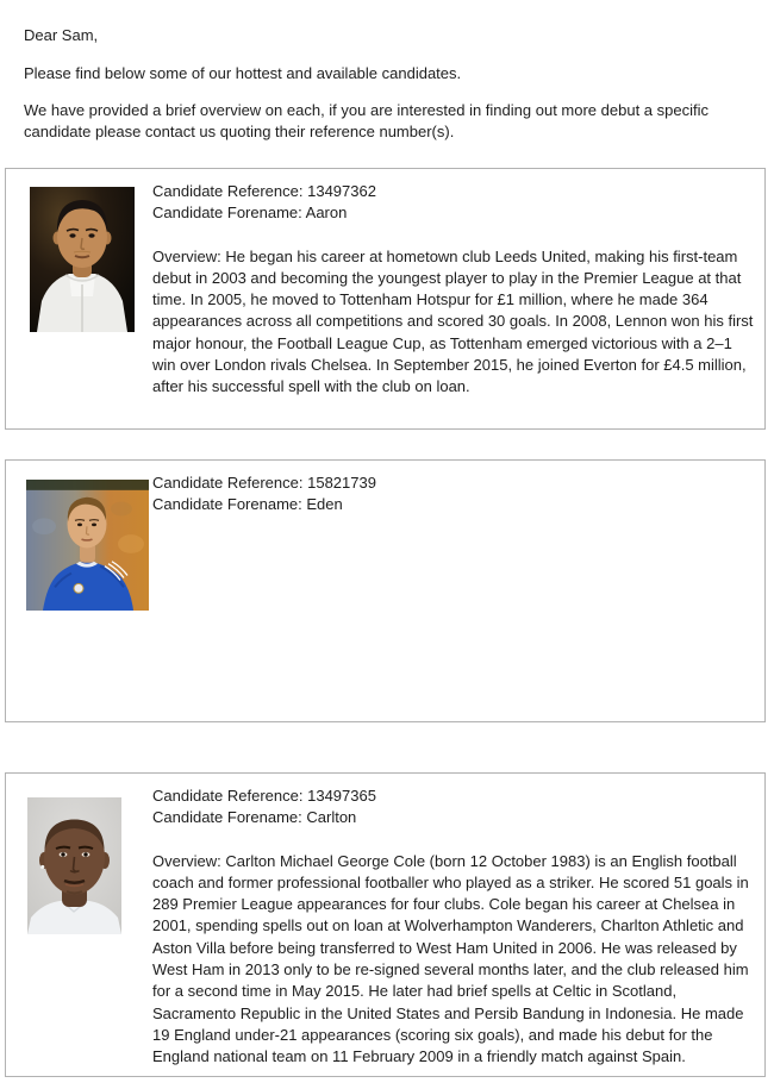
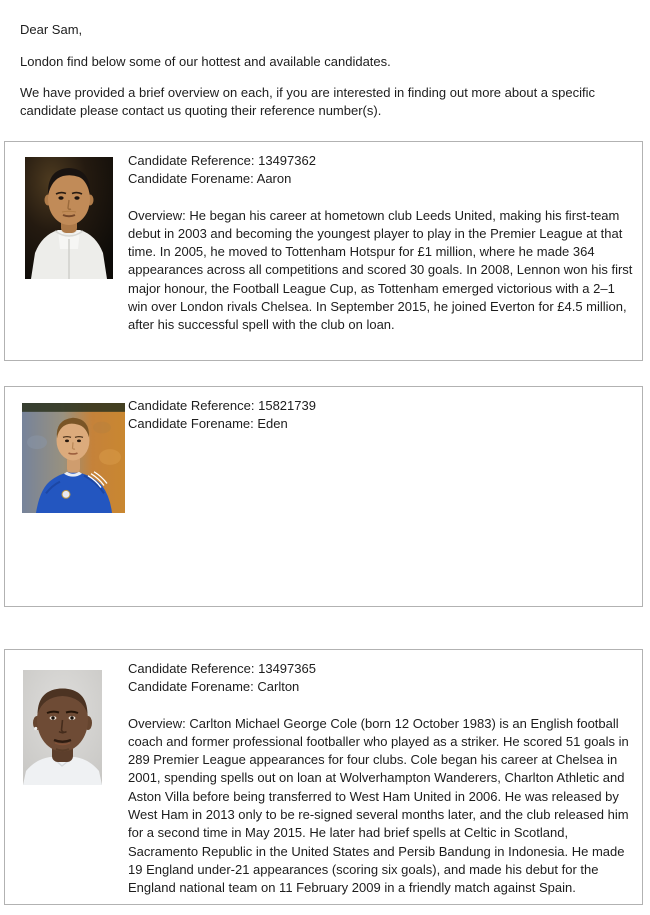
  Dear Sam,
- Please find below some of our hottest and available candidates.
+ London find below some of our hottest and available candidates.
- We have provided a brief overview on each, if you are interested in finding out more debut a specific candidate please contact us quoting their reference number(s).
+ We have provided a brief overview on each, if you are interested in finding out more about a specific candidate please contact us quoting their reference number(s).
  Candidate Reference: 13497362
  Candidate Forename: Aaron
  Overview: He began his career at hometown club Leeds United, making his first-team debut in 2003 and becoming the youngest player to play in the Premier League at that time. In 2005, he moved to Tottenham Hotspur for £1 million, where he made 364 appearances across all competitions and scored 30 goals. In 2008, Lennon won his first major honour, the Football League Cup, as Tottenham emerged victorious with a 2–1 win over London rivals Chelsea. In September 2015, he joined Everton for £4.5 million, after his successful spell with the club on loan.
  Candidate Reference: 15821739
  Candidate Forename: Eden
  Candidate Reference: 13497365
  Candidate Forename: Carlton
  Overview: Carlton Michael George Cole (born 12 October 1983) is an English football coach and former professional footballer who played as a striker. He scored 51 goals in 289 Premier League appearances for four clubs. Cole began his career at Chelsea in 2001, spending spells out on loan at Wolverhampton Wanderers, Charlton Athletic and Aston Villa before being transferred to West Ham United in 2006. He was released by West Ham in 2013 only to be re-signed several months later, and the club released him for a second time in May 2015. He later had brief spells at Celtic in Scotland, Sacramento Republic in the United States and Persib Bandung in Indonesia. He made 19 England under-21 appearances (scoring six goals), and made his debut for the England national team on 11 February 2009 in a friendly match against Spain.
